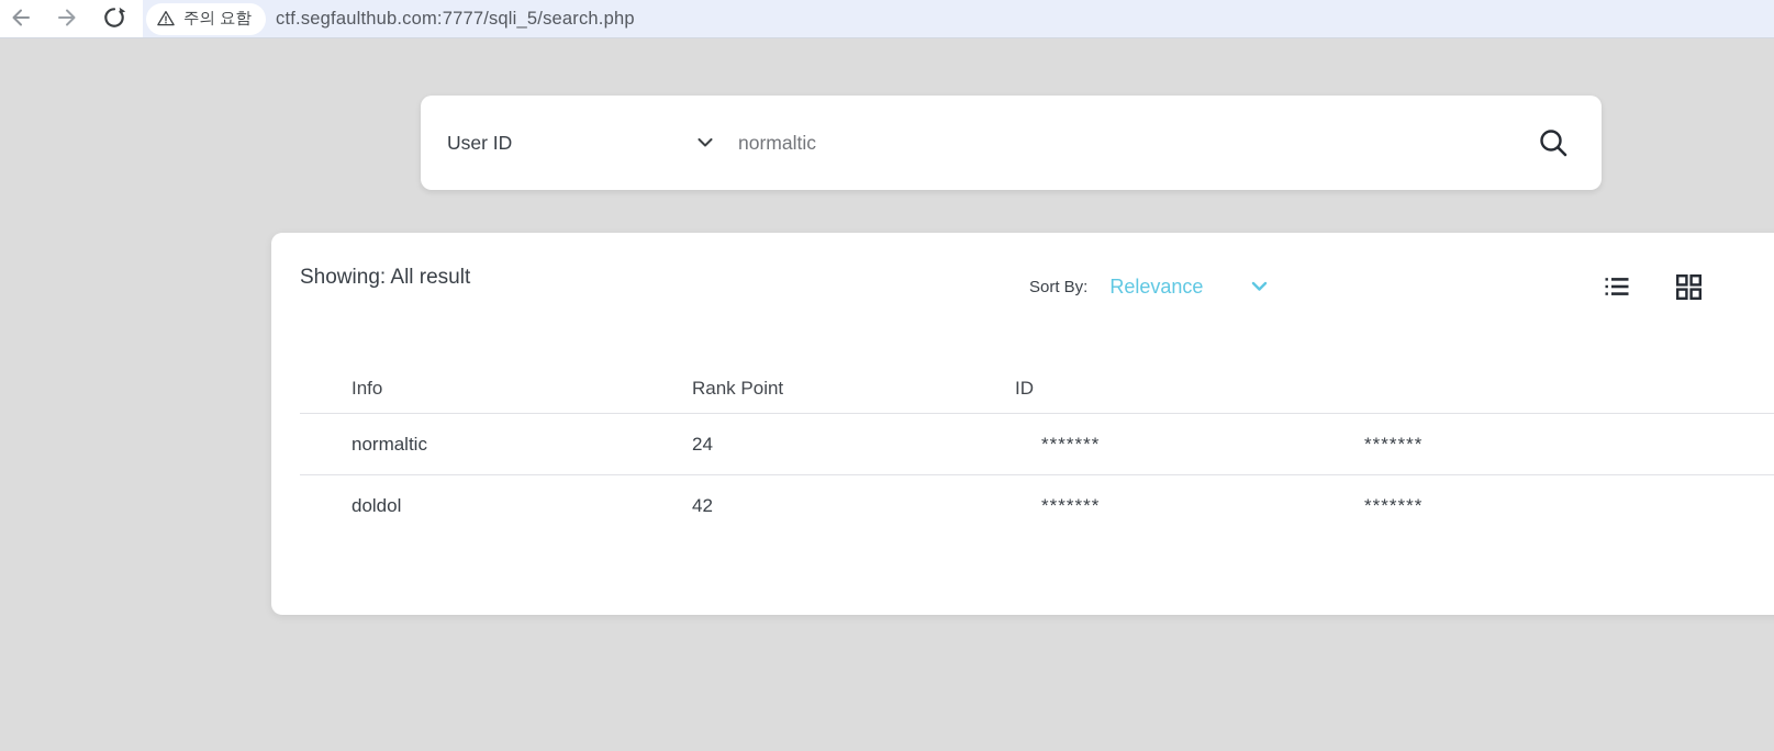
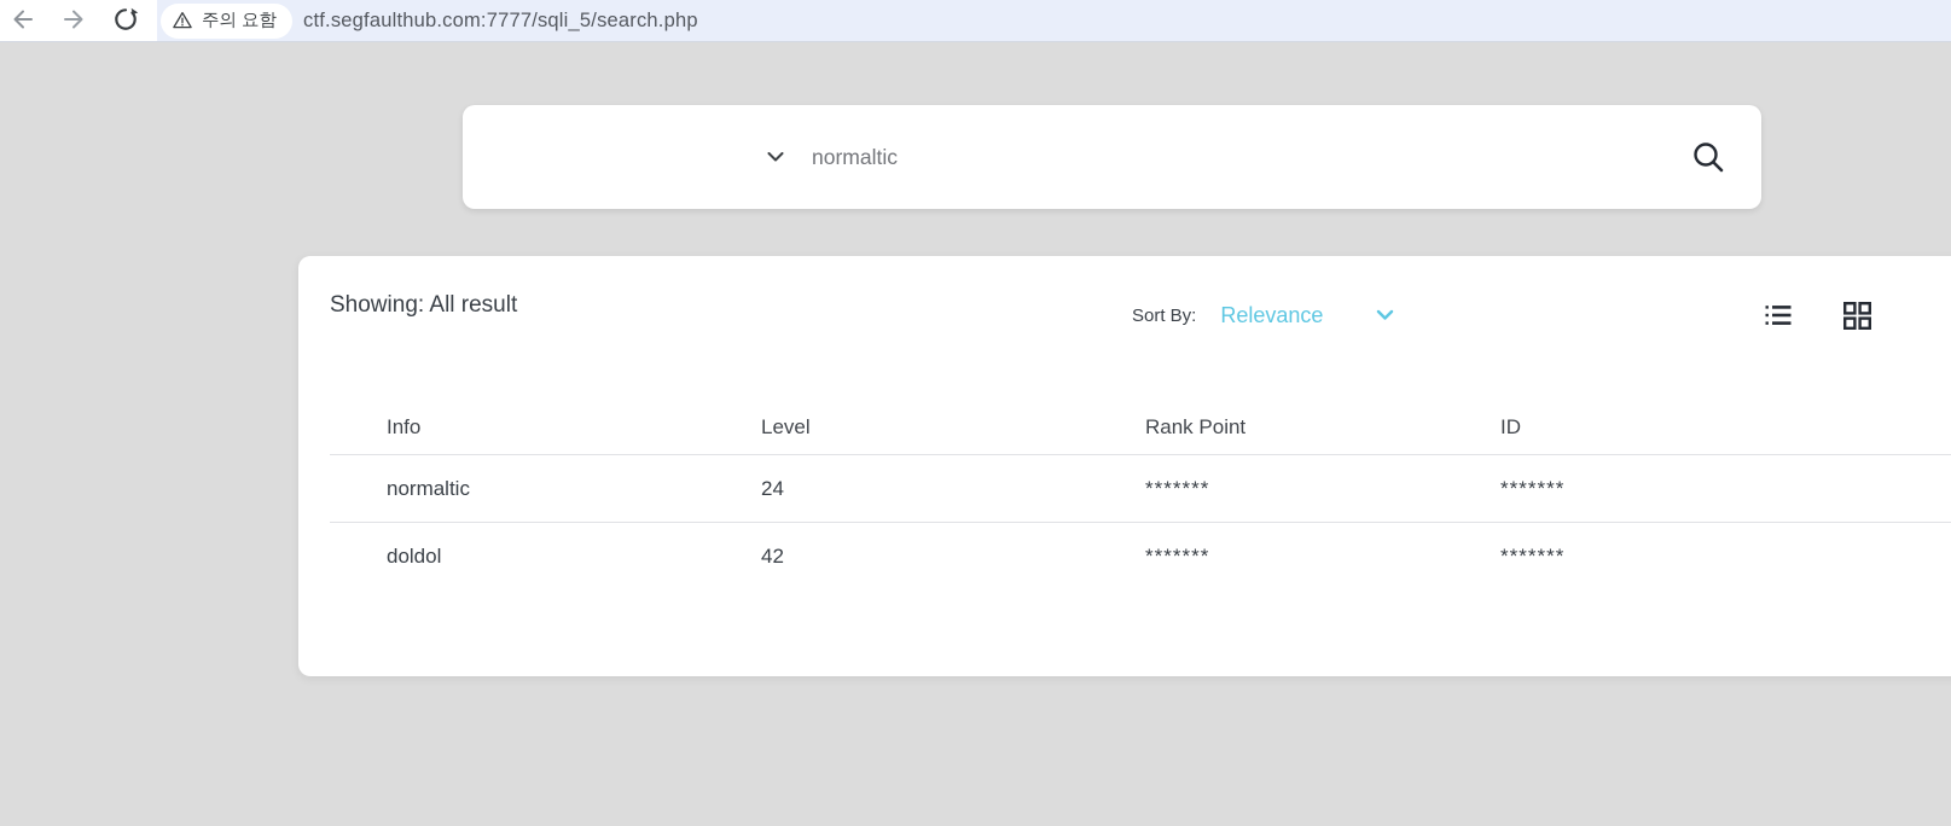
  주의 요함
  ctf.segfaulthub.com:7777/sqli_5/search.php
- User ID
  normaltic
  Showing: All result
  Sort By:
  Relevance
  Info
+ Level
  Rank Point
  ID
  normaltic
  24
  *******
  *******
  doldol
  42
  *******
  *******
